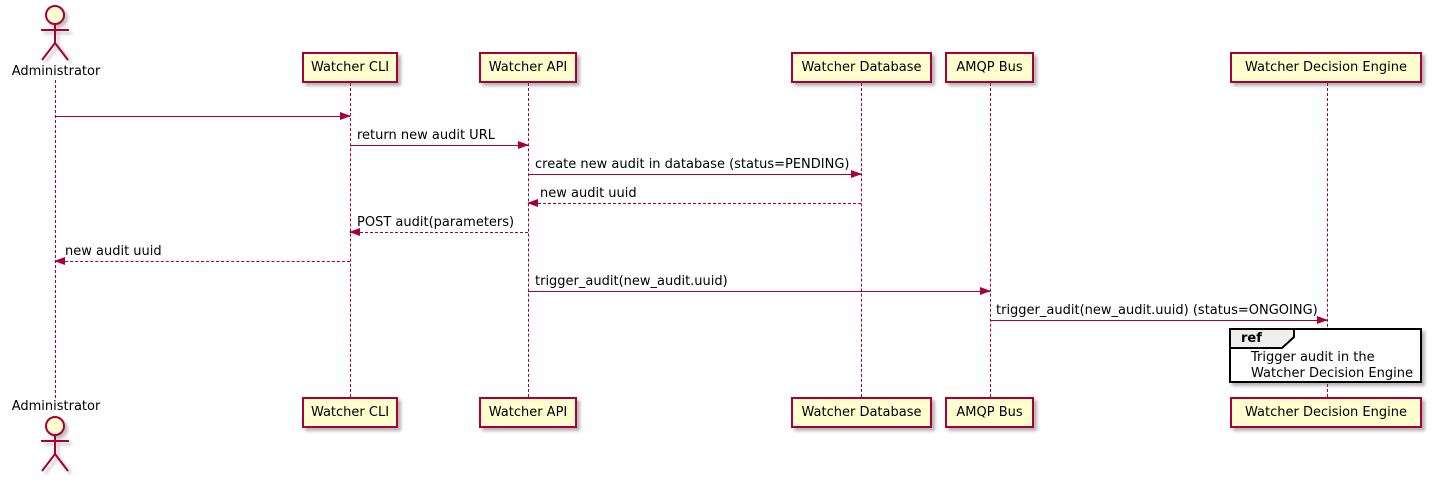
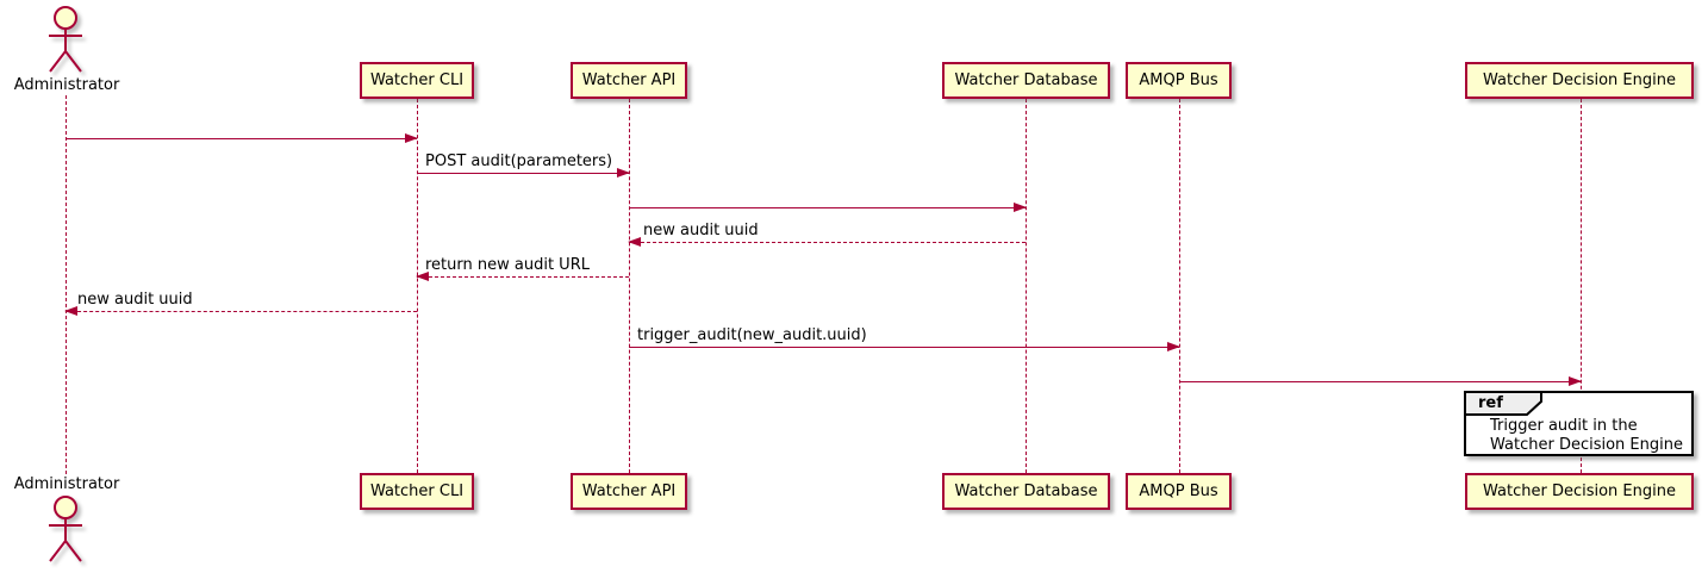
  Administrator
  Watcher CLI
  Watcher API
  Watcher Database
  AMQP Bus
  Watcher Decision Engine
- return new audit URL
+ POST audit(parameters)
- create new audit in database (status=PENDING)
  new audit uuid
- POST audit(parameters)
+ return new audit URL
  new audit uuid
  trigger_audit(new_audit.uuid)
- trigger_audit(new_audit.uuid) (status=ONGOING)
  ref
  Trigger audit in the
  Watcher Decision Engine
  Watcher CLI
  Watcher API
  Watcher Database
  AMQP Bus
  Watcher Decision Engine
  Administrator
